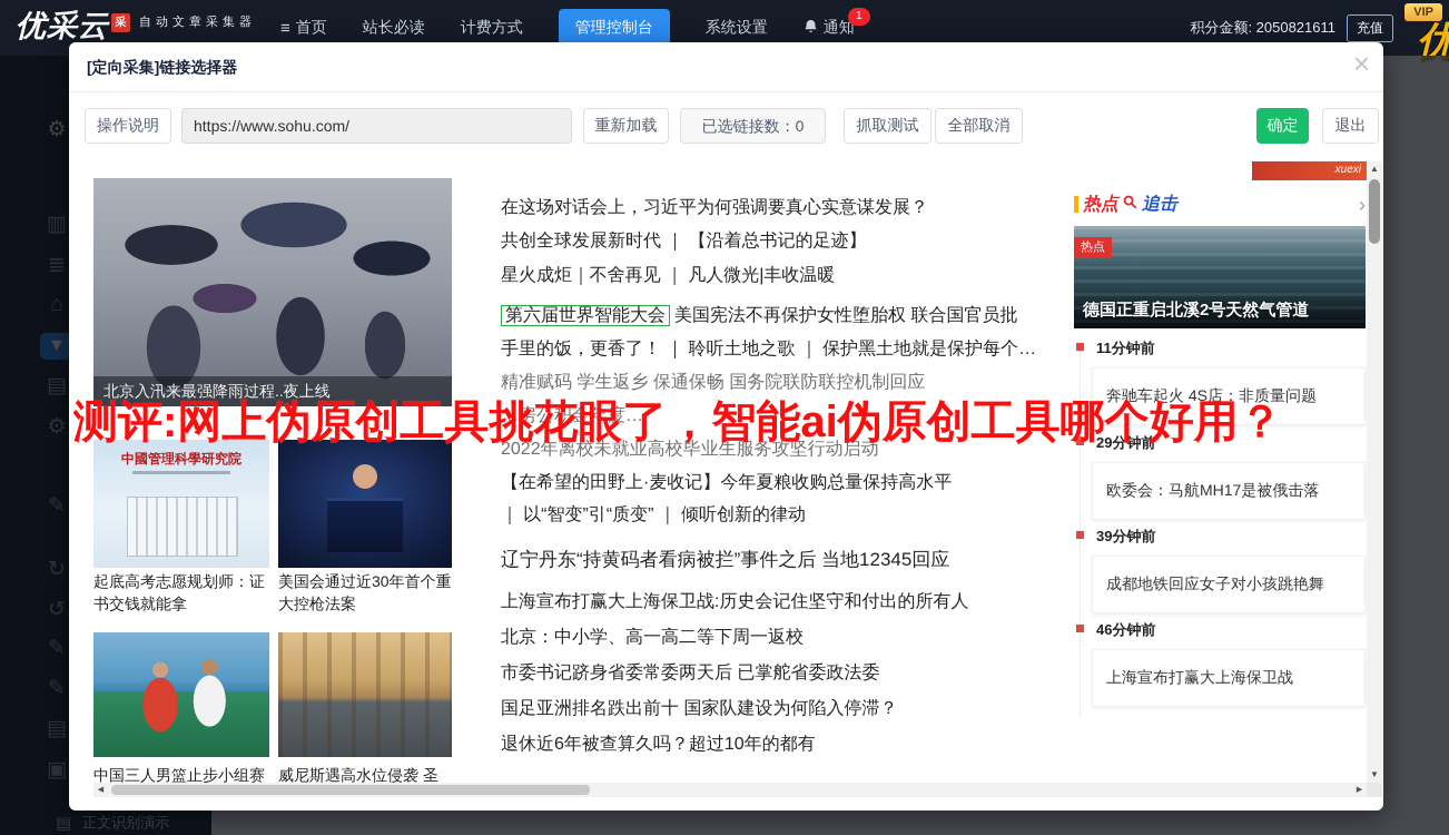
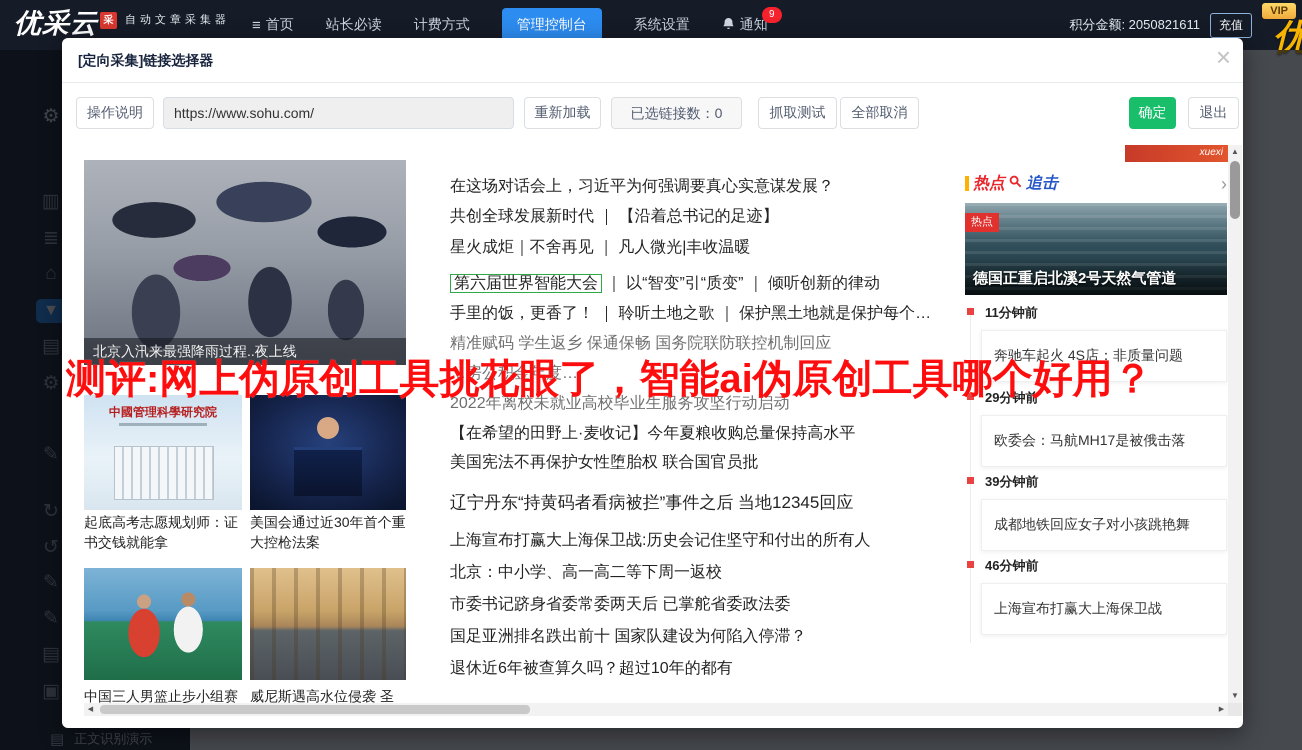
  优采云
  采
  自动文章采集器
  ≡
  首页
  站长必读
  计费方式
  管理控制台
  系统设置
  通知
- 1
+ 9
  积分金额: 2050821611
  充值
  VIP
  优
  ⚙
  ▥
  ≣
  ⌂
  ▼
  ▤
  ⚙
  ✎
  ↻
  ↺
  ✎
  ✎
  ▤
  ▣
  ▤
  正文识别演示
  [定向采集]链接选择器
  ×
  操作说明
  https://www.sohu.com/
  重新加载
  已选链接数：0
  抓取测试
  全部取消
  确定
  退出
  xuexi
  北京入汛来最强降雨过程..夜上线
  在这场对话会上，习近平为何强调要真心实意谋发展？
  共创全球发展新时代 ｜ 【沿着总书记的足迹】
  星火成炬｜不舍再见 ｜ 凡人微光|丰收温暖
- 第六届世界智能大会 美国宪法不再保护女性堕胎权 联合国官员批
+ 第六届世界智能大会 ｜ 以“智变”引“质变” ｜ 倾听创新的律动
  手里的饭，更香了！ ｜ 聆听土地之歌 ｜ 保护黑土地就是保护每个…
  精准赋码 学生返乡 保通保畅 国务院联防联控机制回应
  …房公积金年度…
  2022年离校未就业高校毕业生服务攻坚行动启动
  【在希望的田野上·麦收记】今年夏粮收购总量保持高水平
- ｜ 以“智变”引“质变” ｜ 倾听创新的律动
+ 美国宪法不再保护女性堕胎权 联合国官员批
  辽宁丹东“持黄码者看病被拦”事件之后 当地12345回应
  上海宣布打赢大上海保卫战:历史会记住坚守和付出的所有人
  北京：中小学、高一高二等下周一返校
  市委书记跻身省委常委两天后 已掌舵省委政法委
  国足亚洲排名跌出前十 国家队建设为何陷入停滞？
  退休近6年被查算久吗？超过10年的都有
  中國管理科學研究院
  起底高考志愿规划师：证书交钱就能拿
  美国会通过近30年首个重大控枪法案
  中国三人男篮止步小组赛
  威尼斯遇高水位侵袭 圣
  热点
  追击
  ›
  热点
  德国正重启北溪2号天然气管道
  11分钟前
  奔驰车起火 4S店：非质量问题
  29分钟前
  欧委会：马航MH17是被俄击落
  39分钟前
  成都地铁回应女子对小孩跳艳舞
  46分钟前
  上海宣布打赢大上海保卫战
  ▲
  ▼
  测评:网上伪原创工具挑花眼了，智能ai伪原创工具哪个好用？
